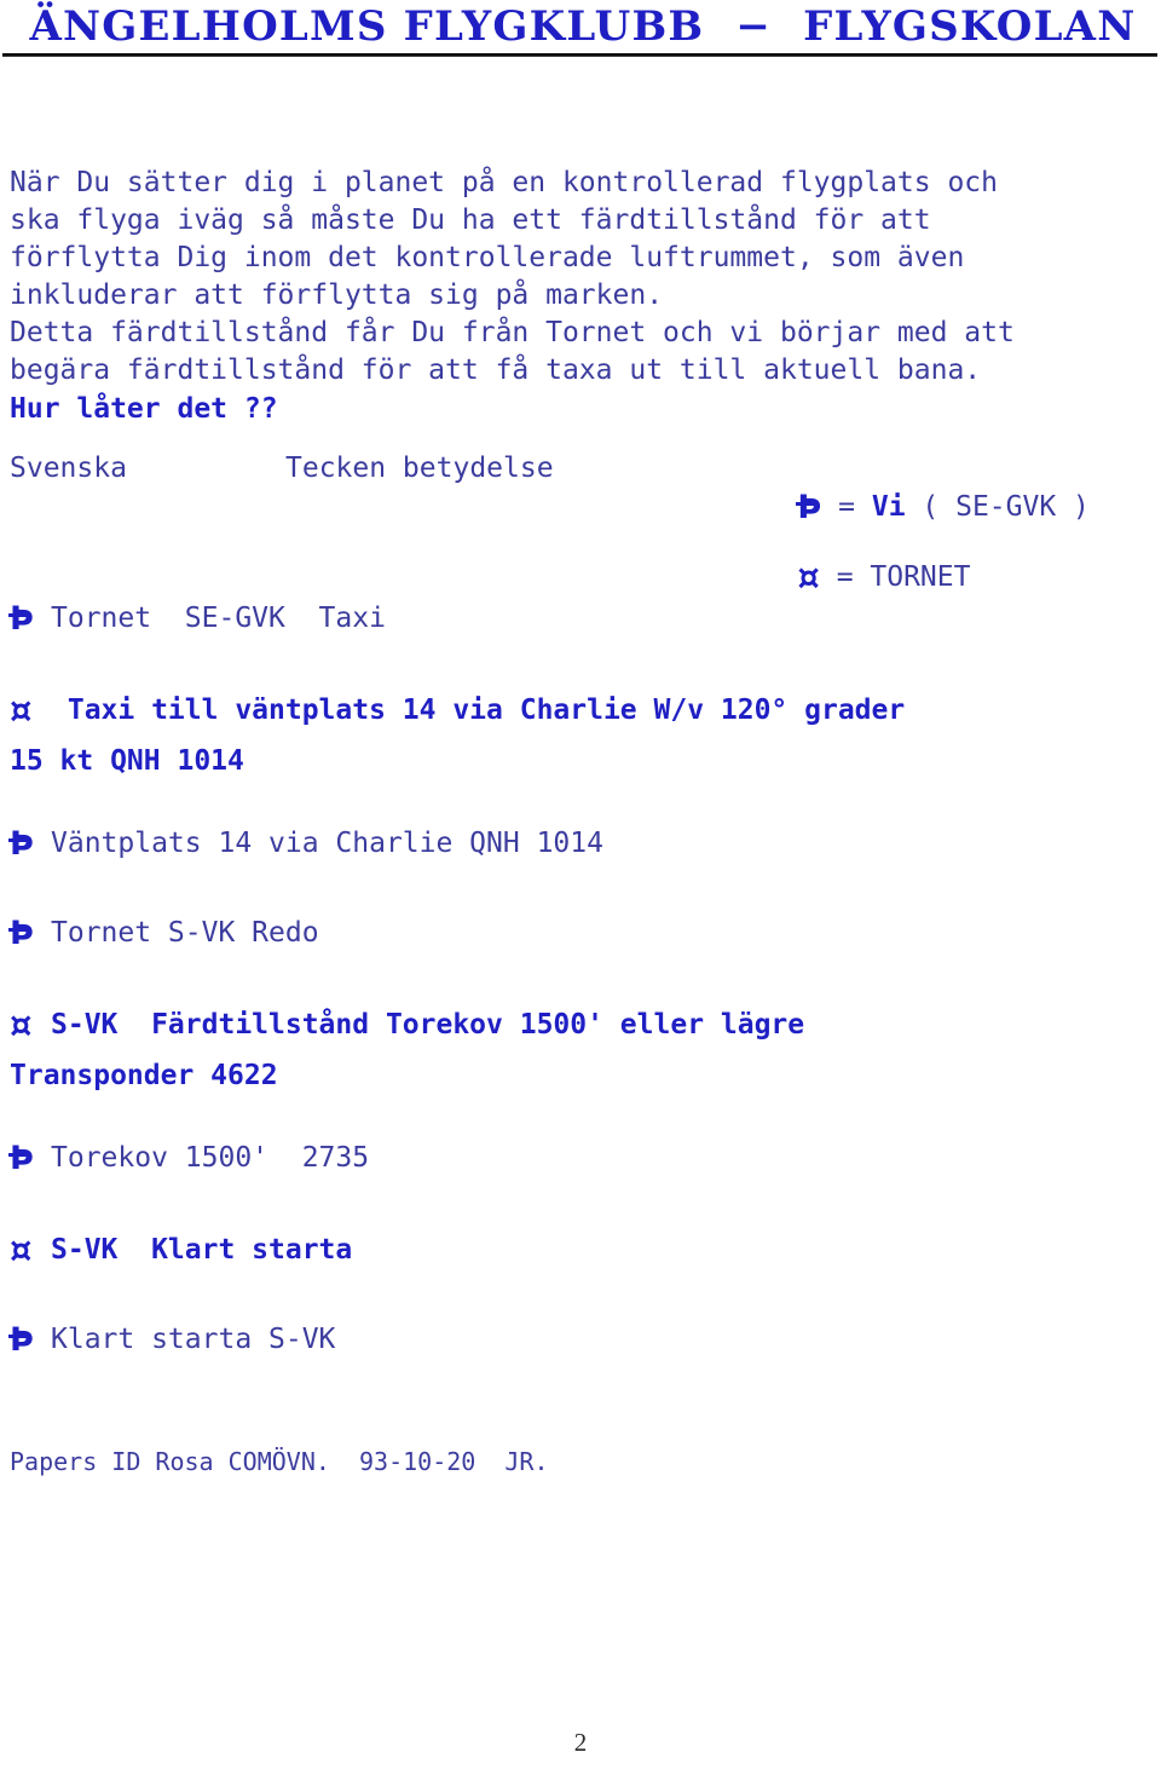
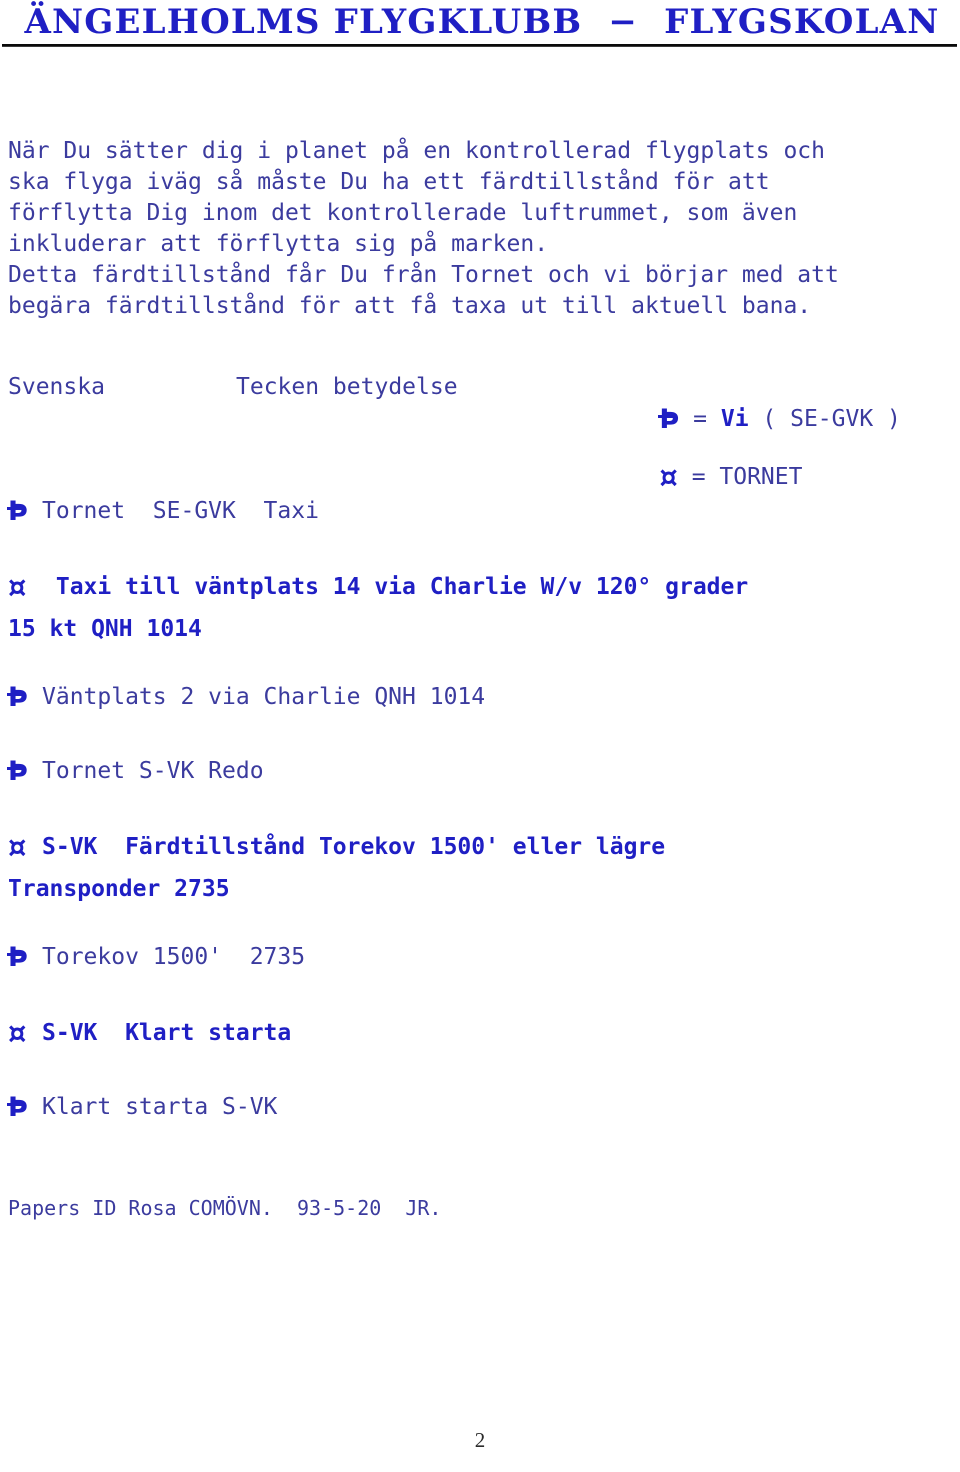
  ÄNGELHOLMS FLYGKLUBB − FLYGSKOLAN
  När Du sätter dig i planet på en kontrollerad flygplats och
  ska flyga iväg så måste Du ha ett färdtillstånd för att
  förflytta Dig inom det kontrollerade luftrummet, som även
  inkluderar att förflytta sig på marken.
  Detta färdtillstånd får Du från Tornet och vi börjar med att
  begära färdtillstånd för att få taxa ut till aktuell bana.
- Hur låter det ??
  Svenska
  Tecken betydelse
  Þ = Vi ( SE-GVK )
  ¤ = TORNET
  Þ Tornet SE-GVK Taxi
  ¤ Taxi till väntplats 14 via Charlie W/v 120° grader
  15 kt QNH 1014
- Þ Väntplats 14 via Charlie QNH 1014
+ Þ Väntplats 2 via Charlie QNH 1014
  Þ Tornet S-VK Redo
  ¤ S-VK Färdtillstånd Torekov 1500' eller lägre
- Transponder 4622
+ Transponder 2735
  Þ Torekov 1500' 2735
  ¤ S-VK Klart starta
  Þ Klart starta S-VK
- Papers ID Rosa COMÖVN. 93-10-20 JR.
+ Papers ID Rosa COMÖVN. 93-5-20 JR.
  2
